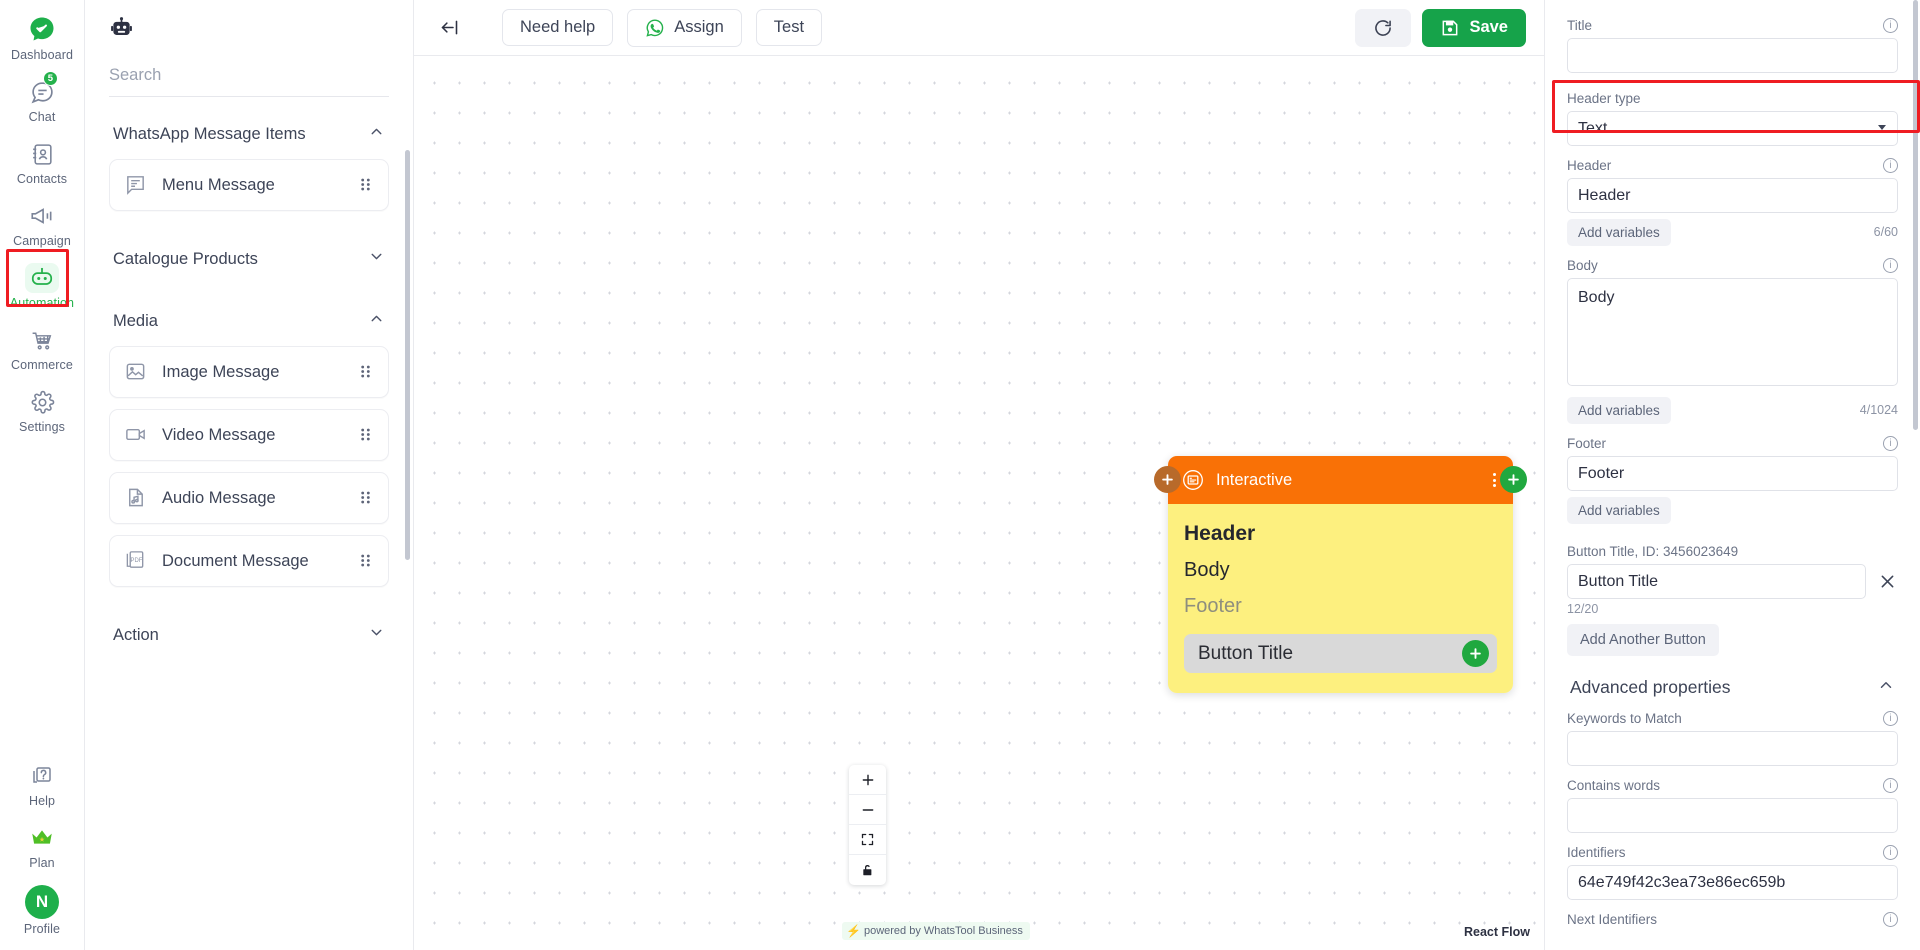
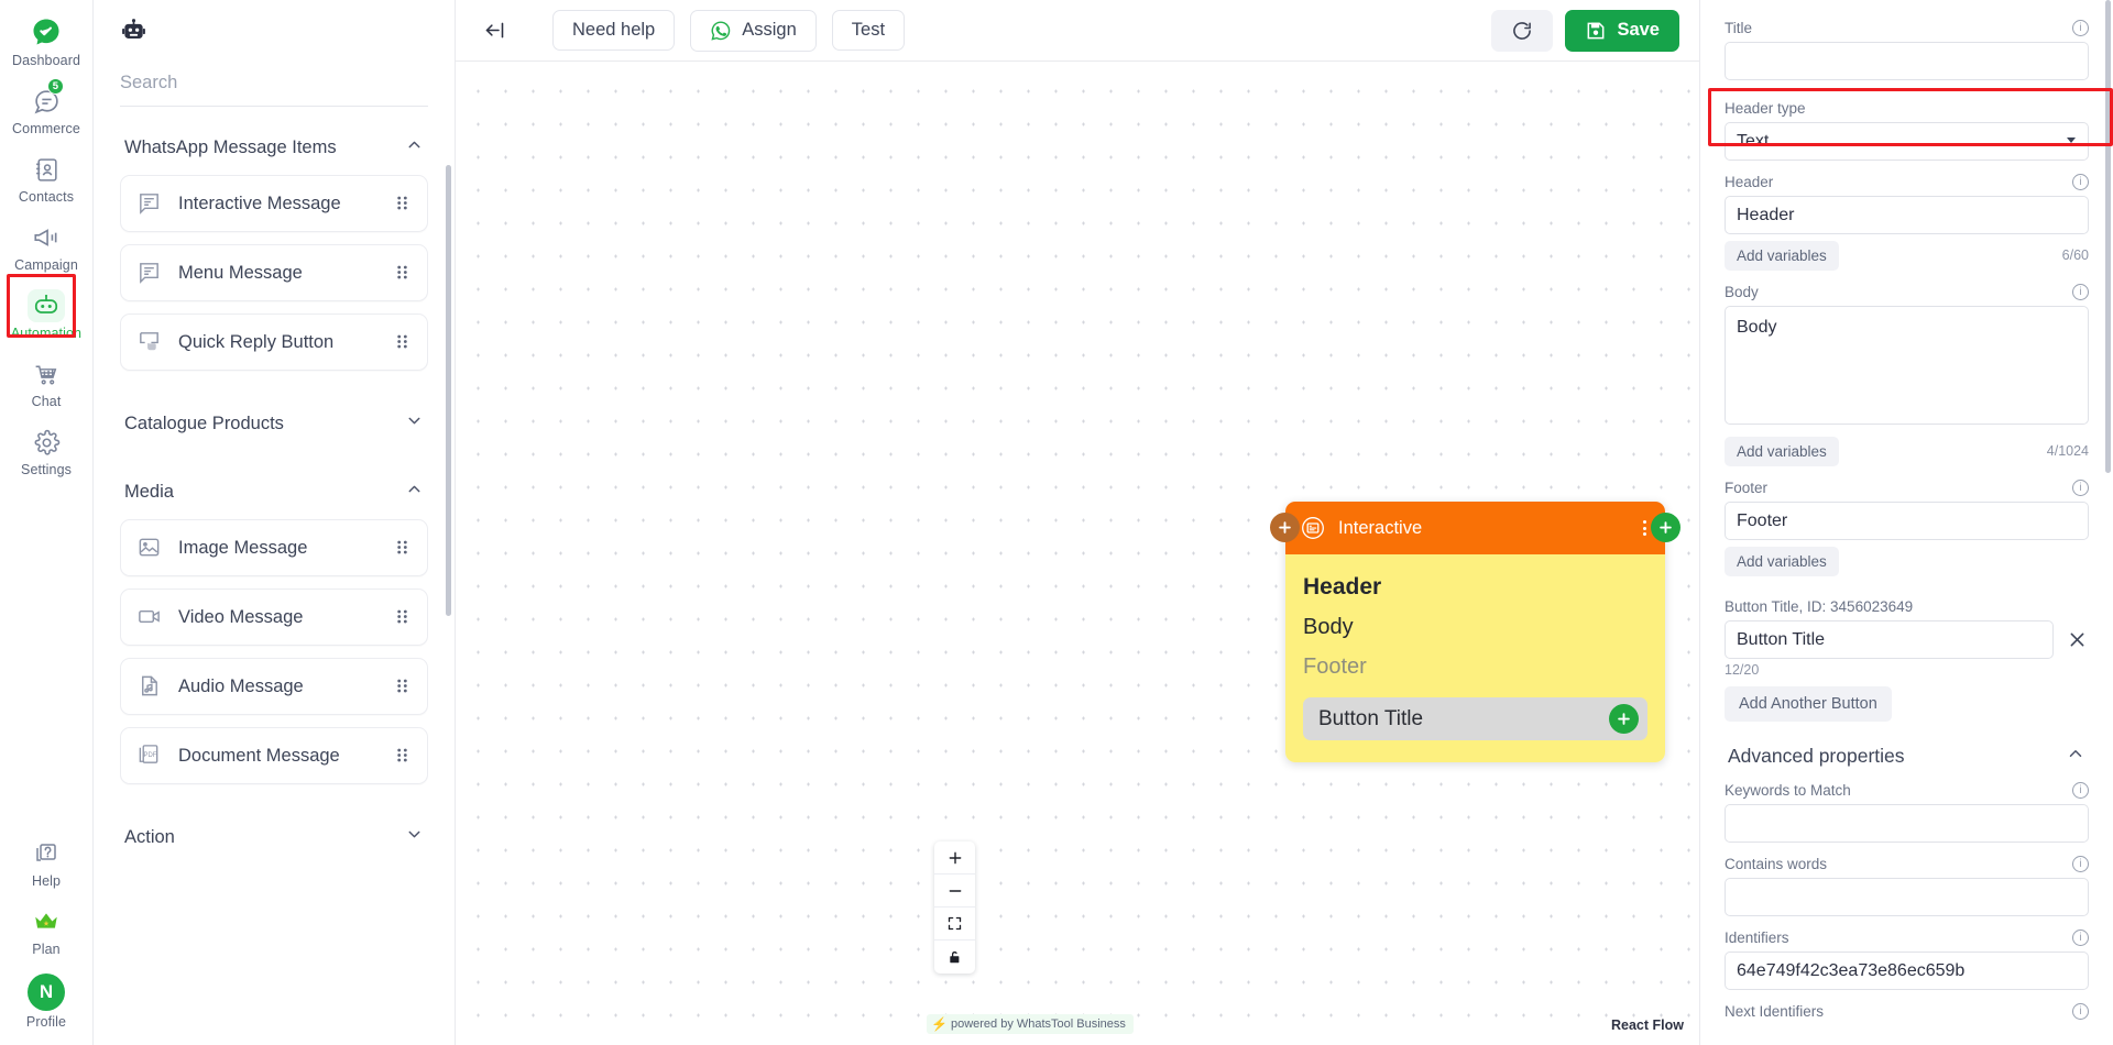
  Dashboard
  5
- Chat
+ Commerce
  Contacts
  Campaign
  Automation
- Commerce
+ Chat
  Settings
  Help
  Plan
  N
  Profile
  Search
  WhatsApp Message Items
+ Interactive Message
  Menu Message
+ Quick Reply Button
  Catalogue Products
  Media
  Image Message
  Video Message
  Audio Message
  Document Message
  Action
  Need help
  Assign
  Test
  Save
  Interactive
  Header
  Body
  Footer
  Button Title
  ⚡
  powered by WhatsTool Business
  React Flow
  Title
  i
  Header type
  Text
  Header
  i
  Header
  Add variables
  6/60
  Body
  i
  Body
  Add variables
  4/1024
  Footer
  i
  Footer
  Add variables
  Button Title, ID: 3456023649
  Button Title
  12/20
  Add Another Button
  Advanced properties
  Keywords to Match
  i
  Contains words
  i
  Identifiers
  i
  64e749f42c3ea73e86ec659b
  Next Identifiers
  i
